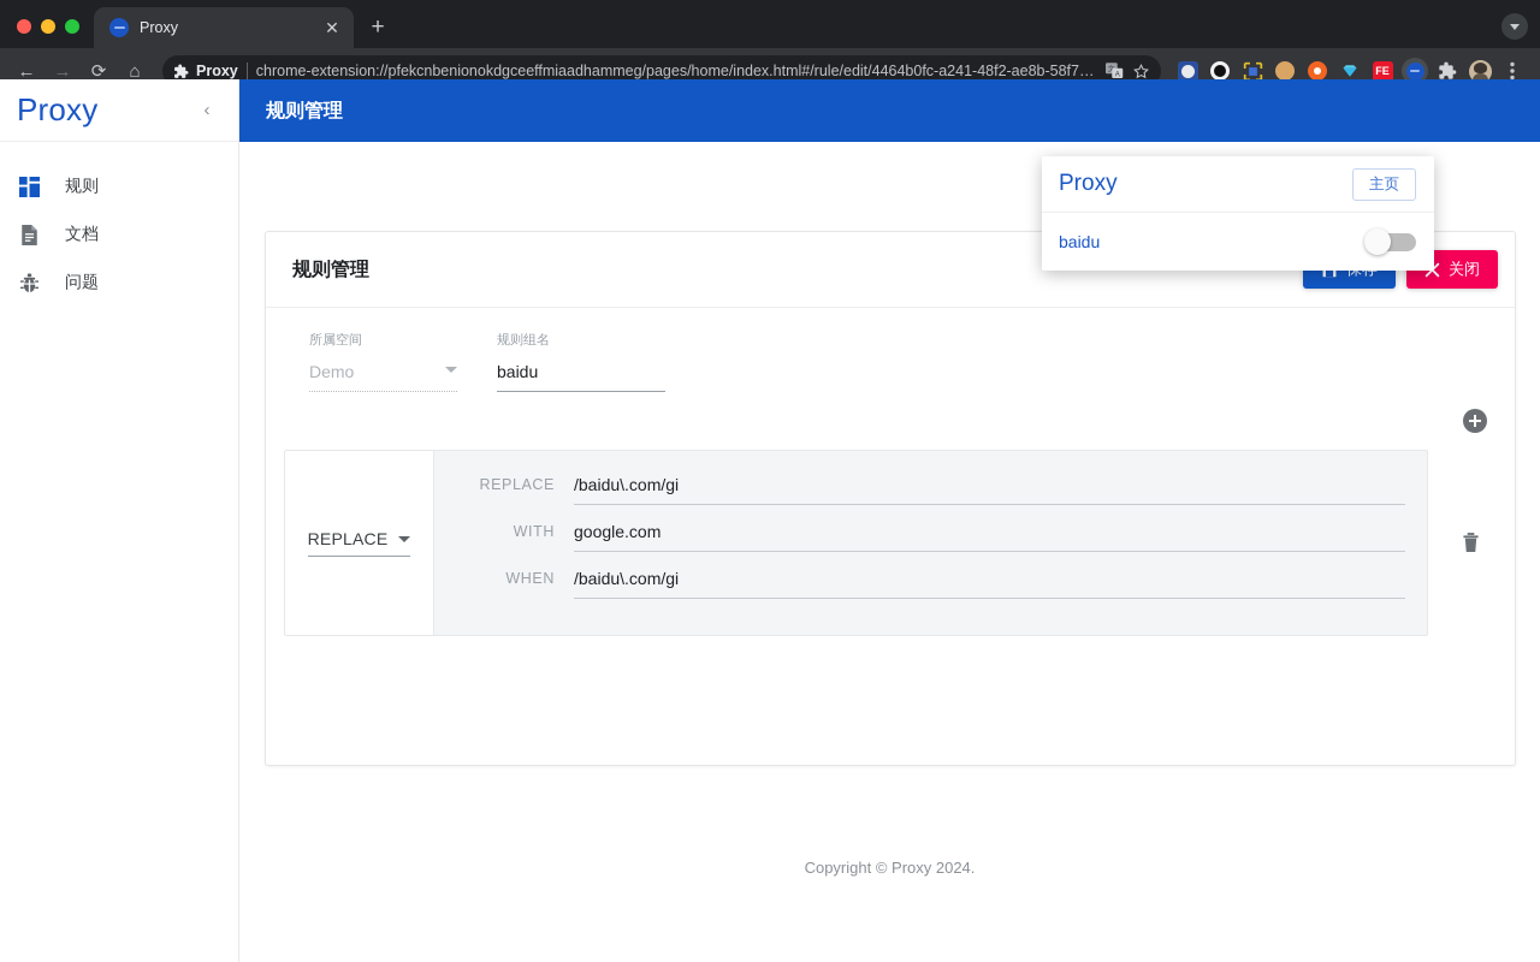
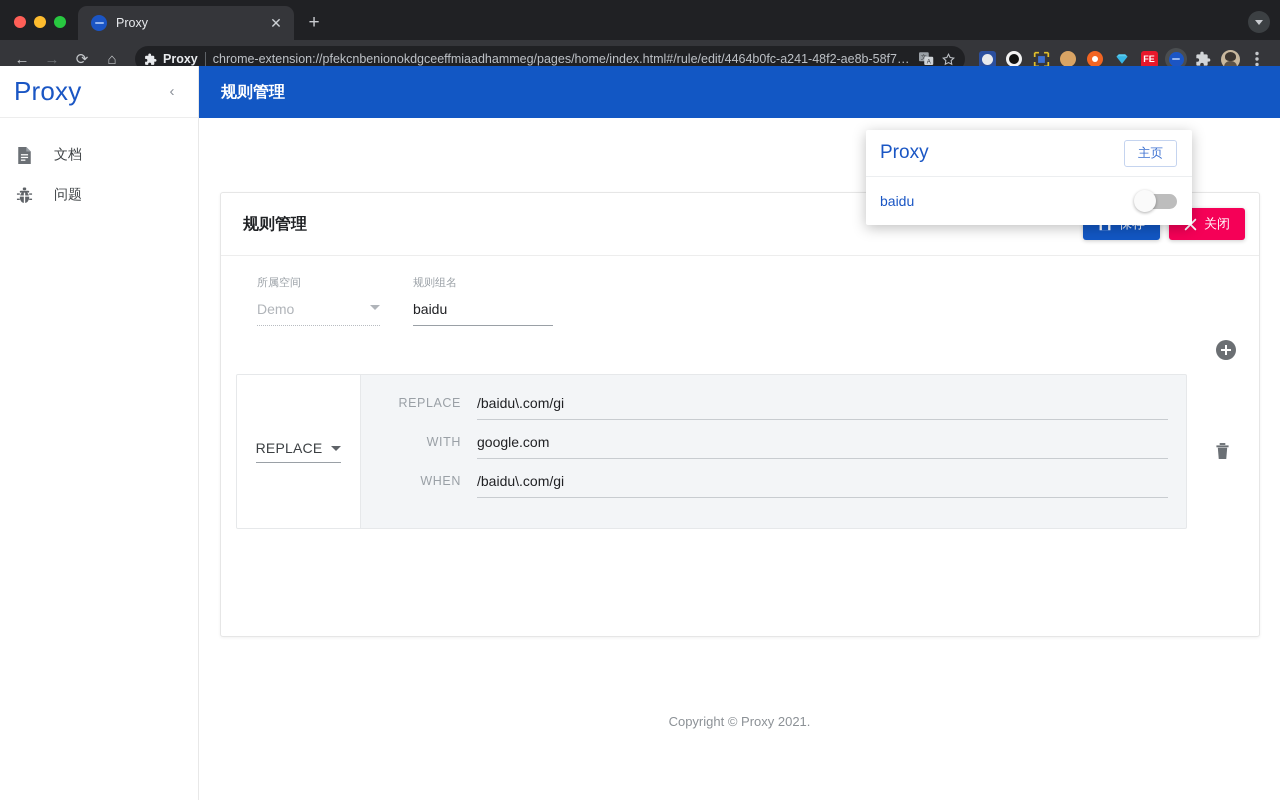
  Proxy
  ✕
  +
  ←
  →
  ⟳
  ⌂
  Proxy
  chrome-extension://pfekcnbenionokdgceeffmiaadhammeg/pages/home/index.html#/rule/edit/4464b0fc-a241-48f2-ae8b-58f7aa
  FE
  Proxy
  ‹
- 规则
  文档
  问题
  规则管理
  规则管理
  关闭
  所属空间
  Demo
  规则组名
  baidu
  REPLACE
  REPLACE
  /baidu\.com/gi
  WITH
  google.com
  WHEN
  /baidu\.com/gi
- Copyright © Proxy 2024.
+ Copyright © Proxy 2021.
  Proxy
  主页
  baidu
